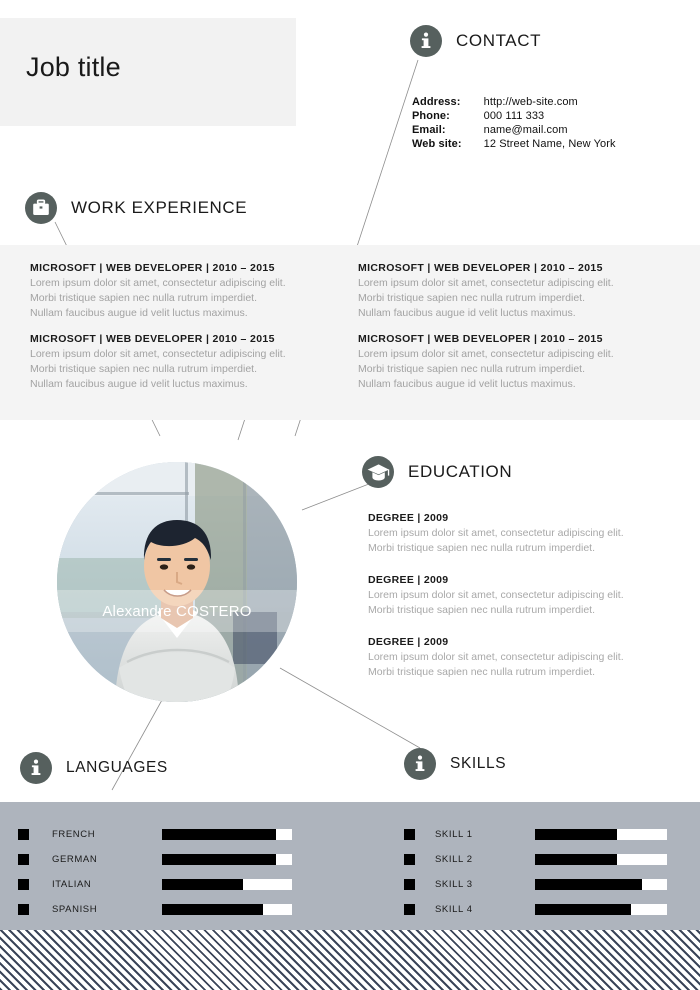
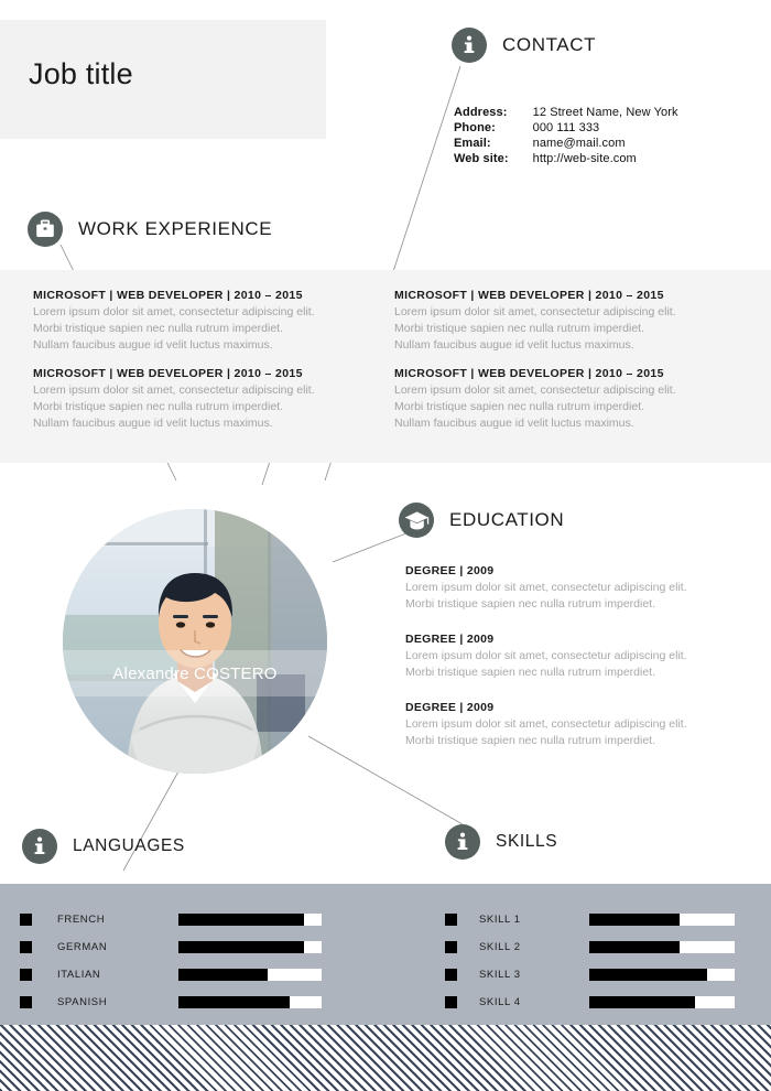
  Job title
  CONTACT
- Address:	http://web-site.com
+ Address:	12 Street Name, New York
  Phone:	000 111 333
  Email:	name@mail.com
- Web site:	12 Street Name, New York
+ Web site:	http://web-site.com
  WORK EXPERIENCE
  MICROSOFT | WEB DEVELOPER | 2010 – 2015
  Lorem ipsum dolor sit amet, consectetur adipiscing elit.
  Morbi tristique sapien nec nulla rutrum imperdiet.
  Nullam faucibus augue id velit luctus maximus.
  MICROSOFT | WEB DEVELOPER | 2010 – 2015
  Lorem ipsum dolor sit amet, consectetur adipiscing elit.
  Morbi tristique sapien nec nulla rutrum imperdiet.
  Nullam faucibus augue id velit luctus maximus.
  MICROSOFT | WEB DEVELOPER | 2010 – 2015
  Lorem ipsum dolor sit amet, consectetur adipiscing elit.
  Morbi tristique sapien nec nulla rutrum imperdiet.
  Nullam faucibus augue id velit luctus maximus.
  MICROSOFT | WEB DEVELOPER | 2010 – 2015
  Lorem ipsum dolor sit amet, consectetur adipiscing elit.
  Morbi tristique sapien nec nulla rutrum imperdiet.
  Nullam faucibus augue id velit luctus maximus.
  Alexandre COSTERO
  EDUCATION
  DEGREE | 2009
  Lorem ipsum dolor sit amet, consectetur adipiscing elit.
  Morbi tristique sapien nec nulla rutrum imperdiet.
  DEGREE | 2009
  Lorem ipsum dolor sit amet, consectetur adipiscing elit.
  Morbi tristique sapien nec nulla rutrum imperdiet.
  DEGREE | 2009
  Lorem ipsum dolor sit amet, consectetur adipiscing elit.
  Morbi tristique sapien nec nulla rutrum imperdiet.
  LANGUAGES
  SKILLS
  FRENCH
  GERMAN
  ITALIAN
  SPANISH
  SKILL 1
  SKILL 2
  SKILL 3
  SKILL 4
